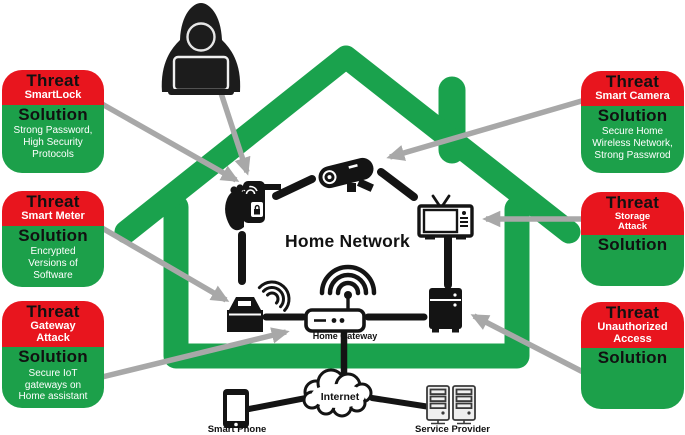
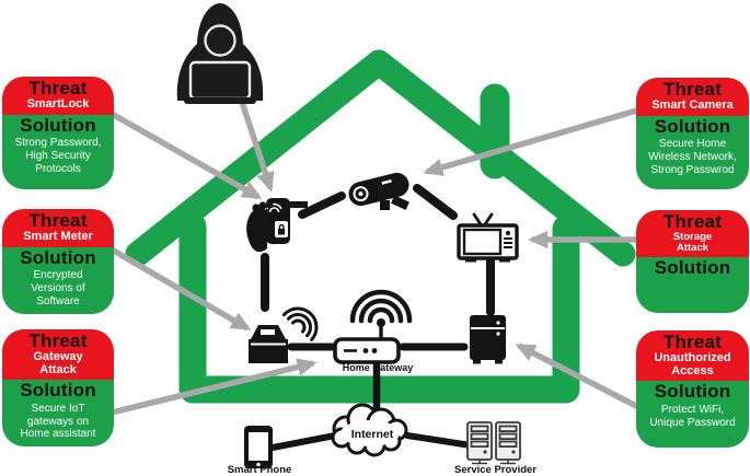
- Home Network
  Home Gateway
  Internet
  Smart Phone
  Service Provider
  Threat
  SmartLock
  Solution
  Strong Password,
  High Security
  Protocols
  Threat
  Smart Meter
  Solution
  Encrypted
  Versions of
  Software
  Threat
  Gateway
  Attack
  Solution
  Secure IoT
  gateways on
  Home assistant
  Threat
  Smart Camera
  Solution
  Secure Home
  Wireless Network,
  Strong Passwrod
  Threat
  Storage
  Attack
  Solution
  Threat
  Unauthorized
  Access
  Solution
+ Protect WiFi,
+ Unique Password
